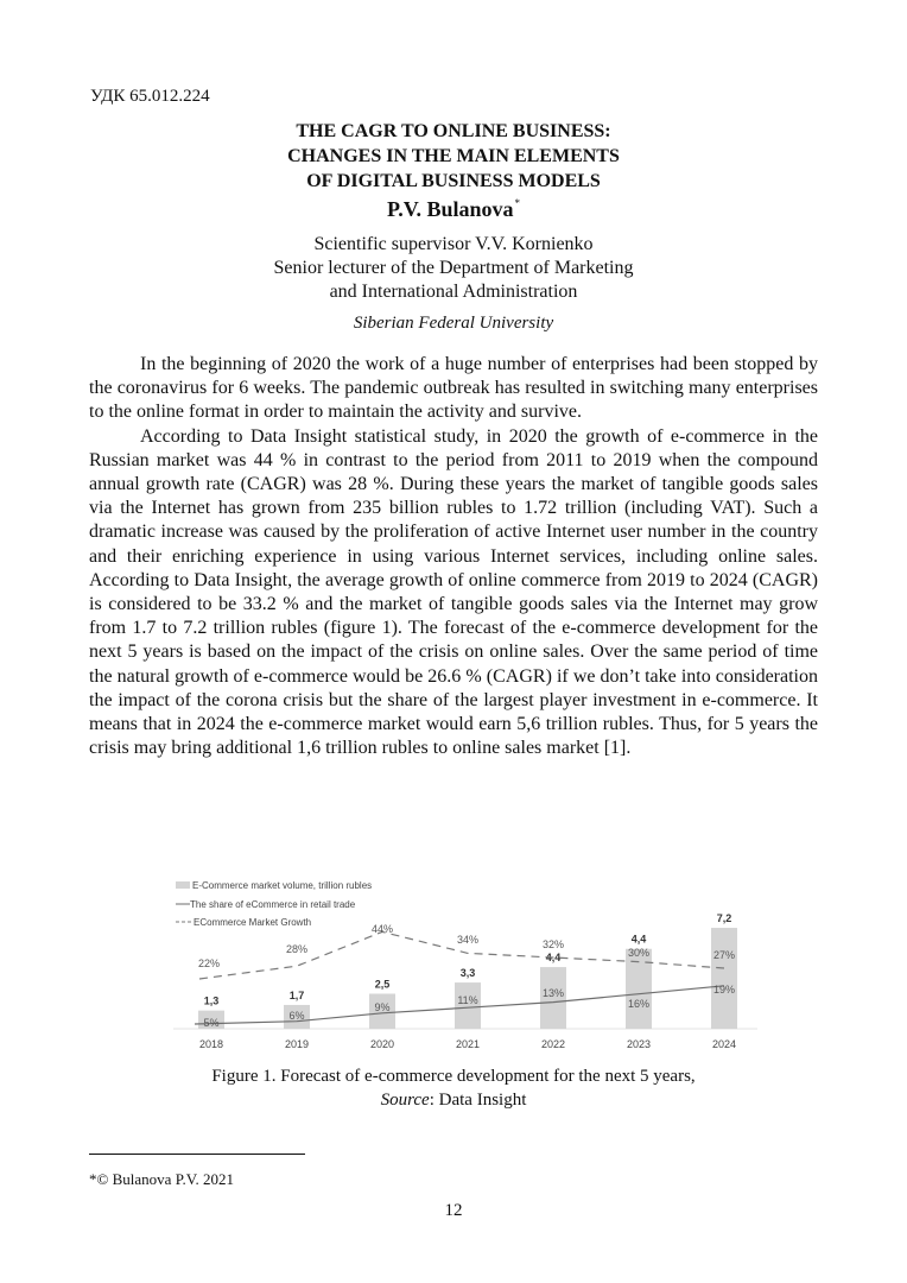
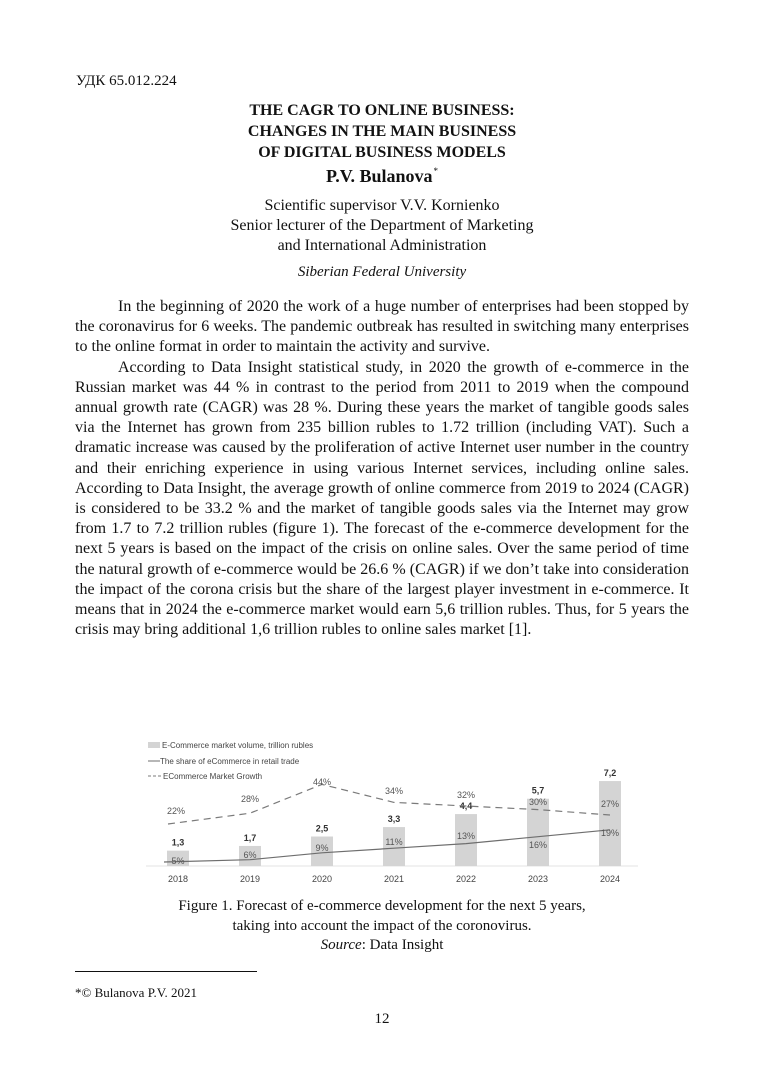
  УДК 65.012.224
  THE CAGR TO ONLINE BUSINESS:
- CHANGES IN THE MAIN ELEMENTS
+ CHANGES IN THE MAIN BUSINESS
  OF DIGITAL BUSINESS MODELS
  P.V. Bulanova*
  Scientific supervisor V.V. Kornienko
  Senior lecturer of the Department of Marketing
  and International Administration
  Siberian Federal University
  In the beginning of 2020 the work of a huge number of enterprises had been stopped by the coronavirus for 6 weeks. The pandemic outbreak has resulted in switching many enterprises to the online format in order to maintain the activity and survive.
  According to Data Insight statistical study, in 2020 the growth of e-commerce in the Russian market was 44 % in contrast to the period from 2011 to 2019 when the compound annual growth rate (CAGR) was 28 %. During these years the market of tangible goods sales via the Internet has grown from 235 billion rubles to 1.72 trillion (including VAT). Such a dramatic increase was caused by the proliferation of active Internet user number in the country and their enriching experience in using various Internet services, including online sales. According to Data Insight, the average growth of online commerce from 2019 to 2024 (CAGR) is considered to be 33.2 % and the market of tangible goods sales via the Internet may grow from 1.7 to 7.2 tril­lion rubles (figure 1). The forecast of the e-commerce development for the next 5 years is based on the impact of the crisis on online sales. Over the same period of time the natural growth of e-commerce would be 26.6 % (CAGR) if we don’t take into consideration the impact of the corona crisis but the share of the largest player investment in e-commerce. It means that in 2024 the e-commerce market would earn 5,6 trillion rubles. Thus, for 5 years the crisis may bring additional 1,6 trillion rubles to online sales market [1].
  E-Commerce market volume, trillion rubles
  The share of eCommerce in retail trade
  ECommerce Market Growth
  1,3
  2018
  1,7
  2019
  2,5
  2020
  3,3
  2021
  2022
- 4,4
+ 5,7
  2023
  7,2
  2024
  5%
  6%
  9%
  11%
  13%
  16%
  19%
  22%
  28%
  44%
  34%
  32%
  30%
  27%
  Figure 1. Forecast of e-commerce development for the next 5 years,
+ taking into account the impact of the coronovirus.
  Source: Data Insight
  *© Bulanova P.V. 2021
  12
